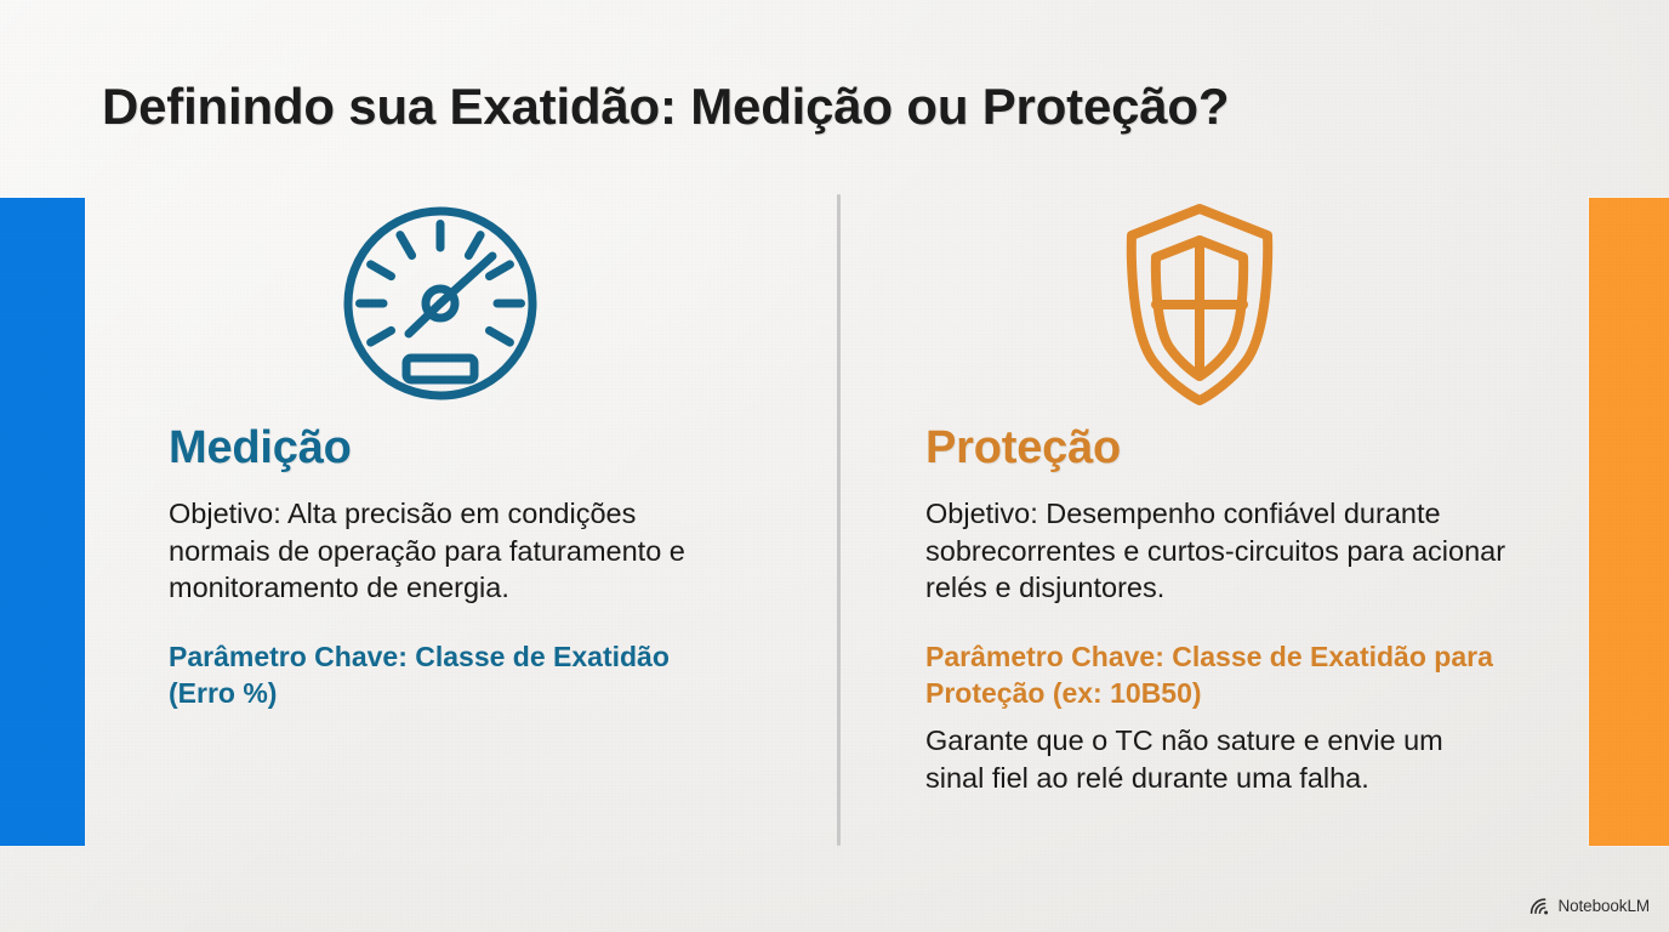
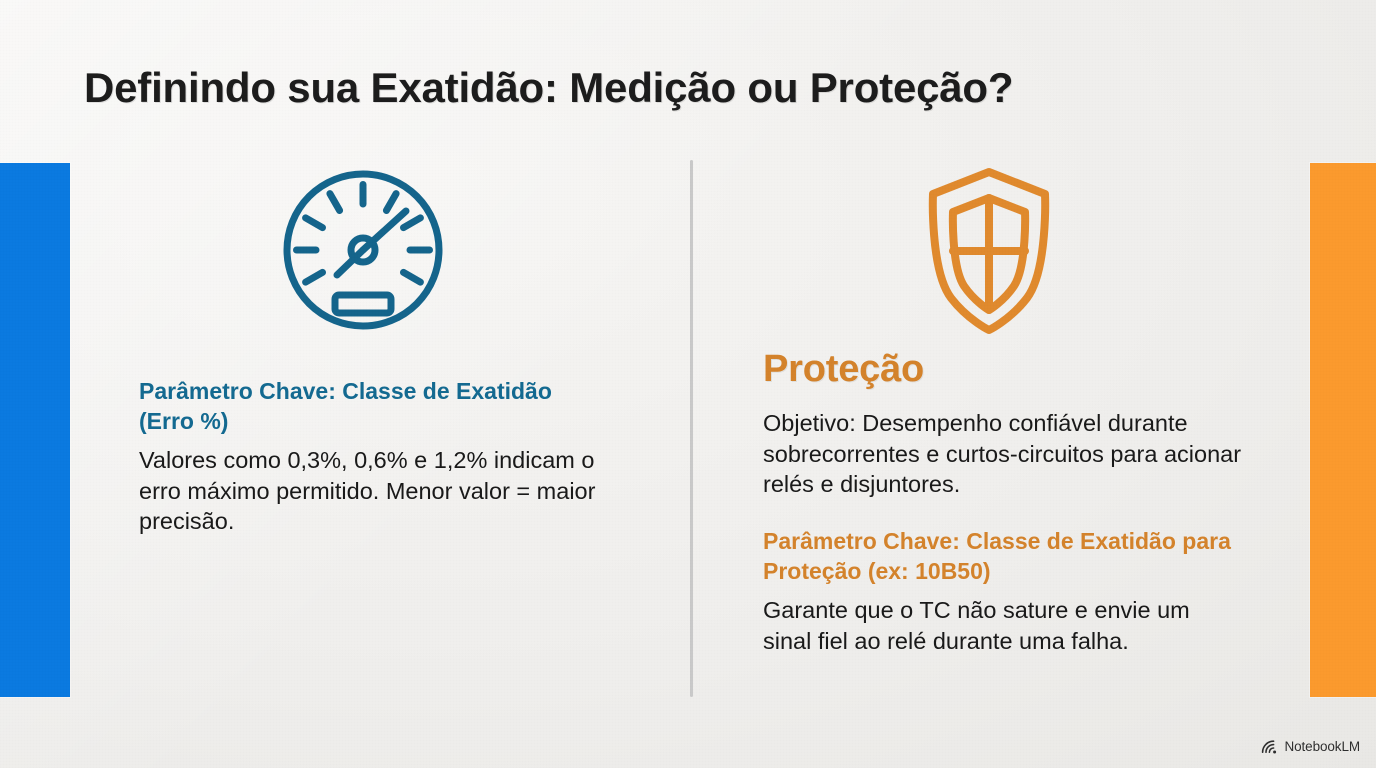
  Definindo sua Exatidão: Medição ou Proteção?
- Medição
- Objetivo: Alta precisão em condições normais de operação para faturamento e monitoramento de energia.
  Parâmetro Chave: Classe de Exatidão (Erro %)
+ Valores como 0,3%, 0,6% e 1,2% indicam o erro máximo permitido. Menor valor = maior precisão.
  Proteção
  Objetivo: Desempenho confiável durante sobrecorrentes e curtos-circuitos para acionar relés e disjuntores.
  Parâmetro Chave: Classe de Exatidão para Proteção (ex: 10B50)
  Garante que o TC não sature e envie um sinal fiel ao relé durante uma falha.
  NotebookLM
